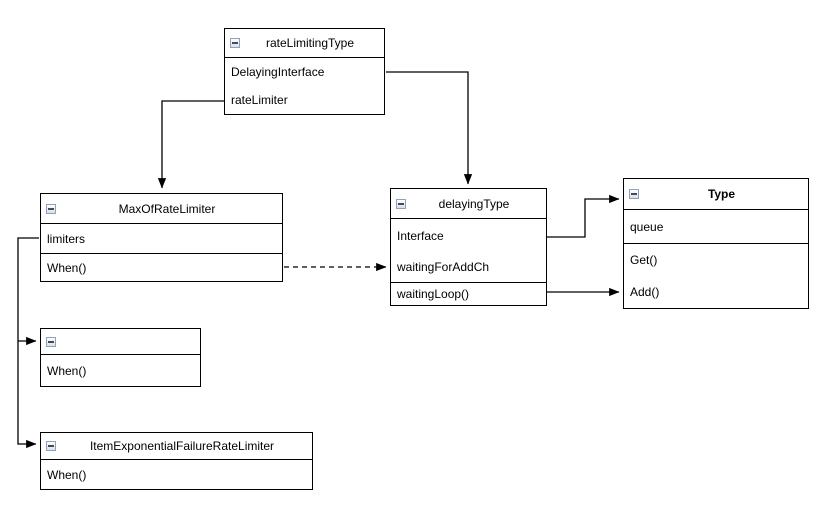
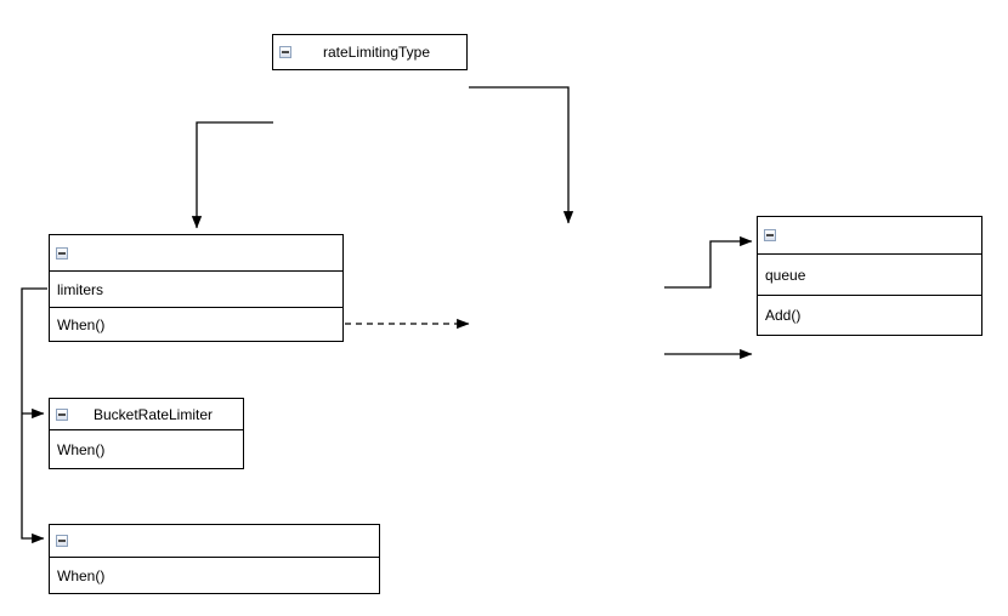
  rateLimitingType
- DelayingInterface
- rateLimiter
- MaxOfRateLimiter
  limiters
  When()
- delayingType
- Interface
- waitingForAddCh
- waitingLoop()
- Type
  queue
- Get()
  Add()
+ BucketRateLimiter
  When()
- ItemExponentialFailureRateLimiter
  When()
